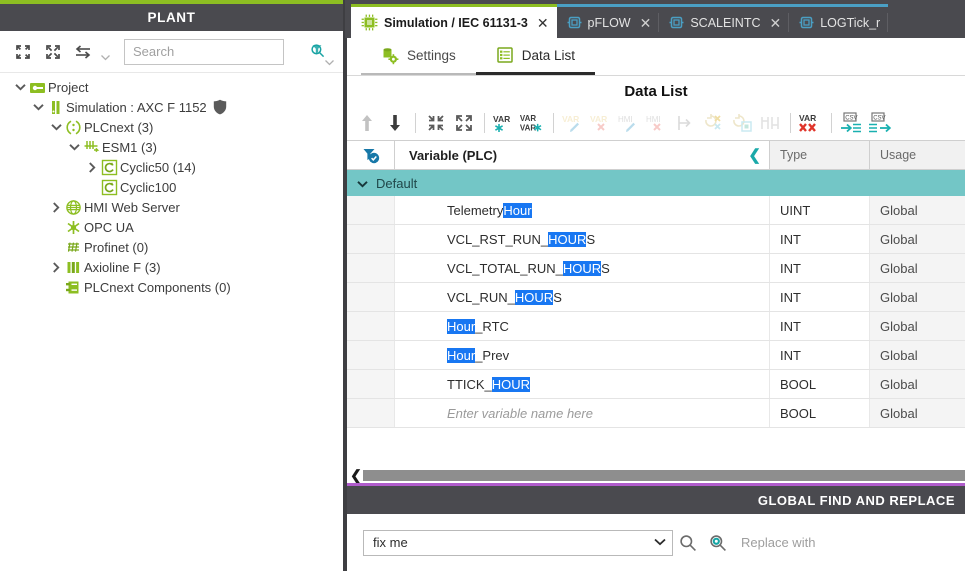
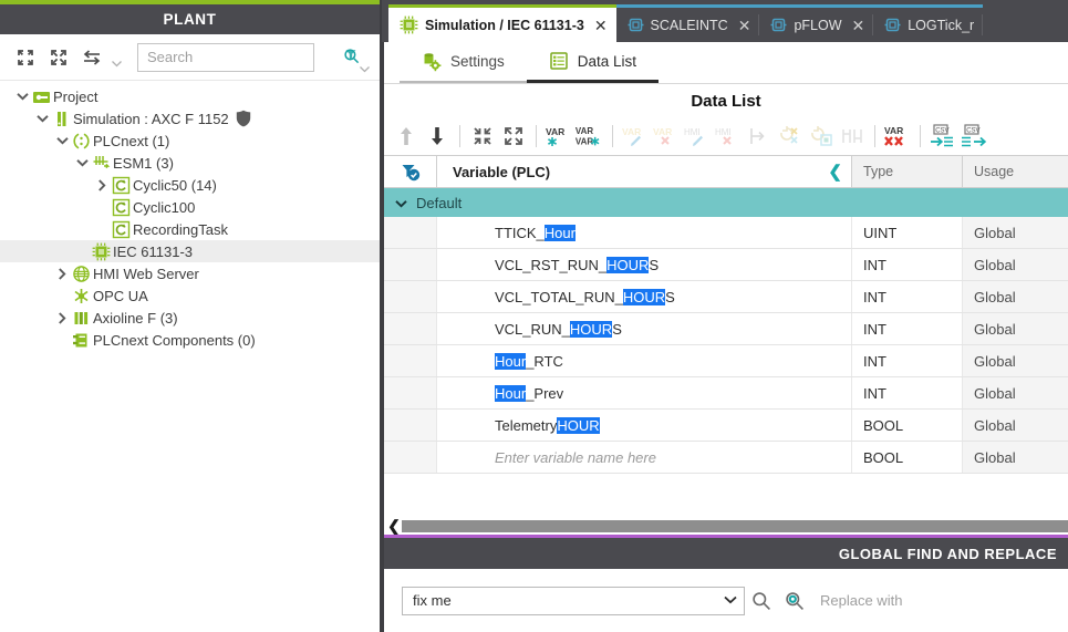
  PLANT
  Search
  Project
  Simulation : AXC F 1152
- PLCnext (3)
+ PLCnext (1)
  ESM1 (3)
  Cyclic50 (14)
  Cyclic100
+ RecordingTask
+ IEC 61131-3
  HMI Web Server
  OPC UA
- Profinet (0)
  Axioline F (3)
  PLCnext Components (0)
  Simulation / IEC 61131-3
  ✕
- pFLOW
+ SCALEINTC
  ✕
- SCALEINTC
+ pFLOW
  ✕
  LOGTick_r
  Settings
  Data List
  Data List
  VAR
  VAR
  VAR
  VAR
  VAR
  HMI
  HMI
  VAR
  Variable (PLC)
  ❮
  Type
  Usage
  Default
- Telemetry
+ TTICK_
  Hour
  UINT
  Global
  VCL_RST_RUN_
  HOUR
  S
  INT
  Global
  VCL_TOTAL_RUN_
  HOUR
  S
  INT
  Global
  VCL_RUN_
  HOUR
  S
  INT
  Global
  Hour
  _RTC
  INT
  Global
  Hour
  _Prev
  INT
  Global
- TTICK_
+ Telemetry
  HOUR
  BOOL
  Global
  Enter variable name here
  BOOL
  Global
  ❮
  GLOBAL FIND AND REPLACE
  fix me
  Replace with
